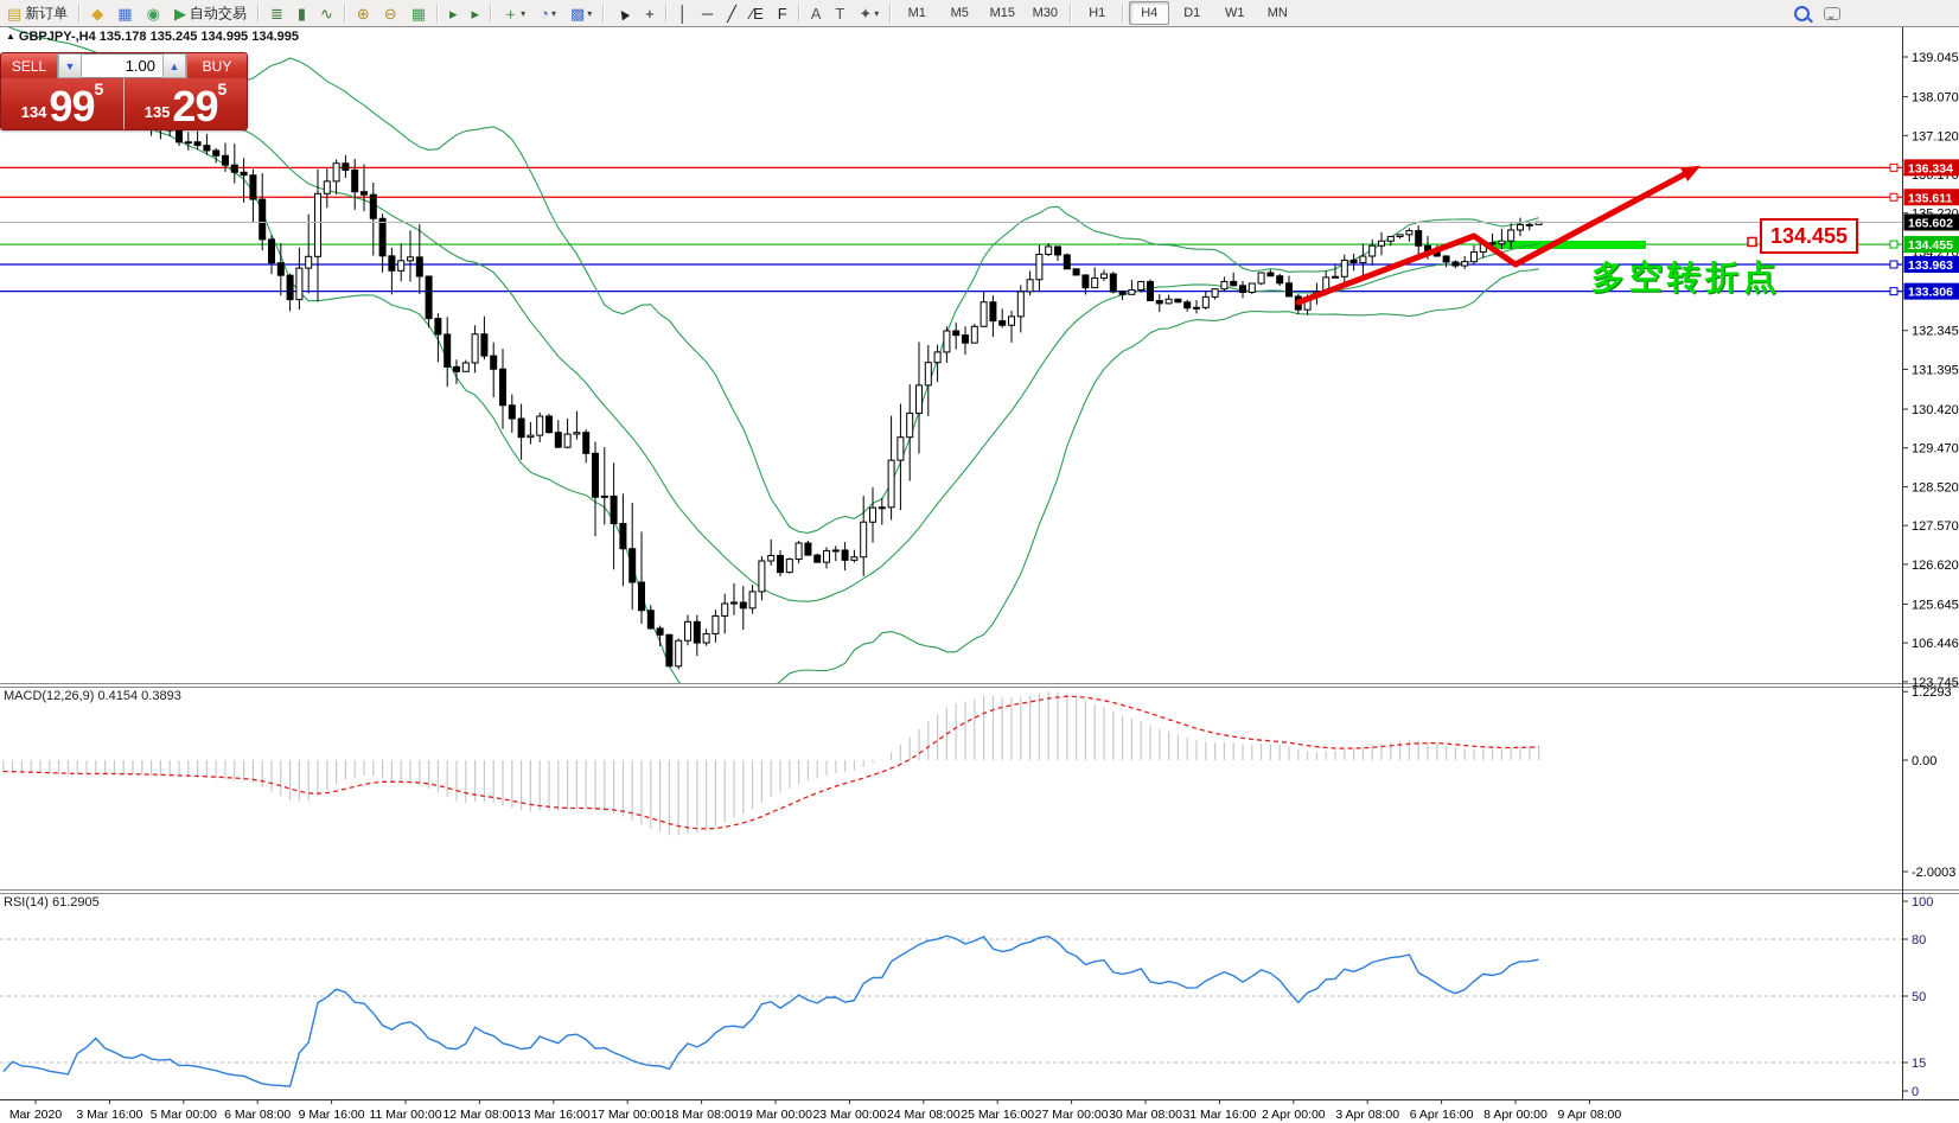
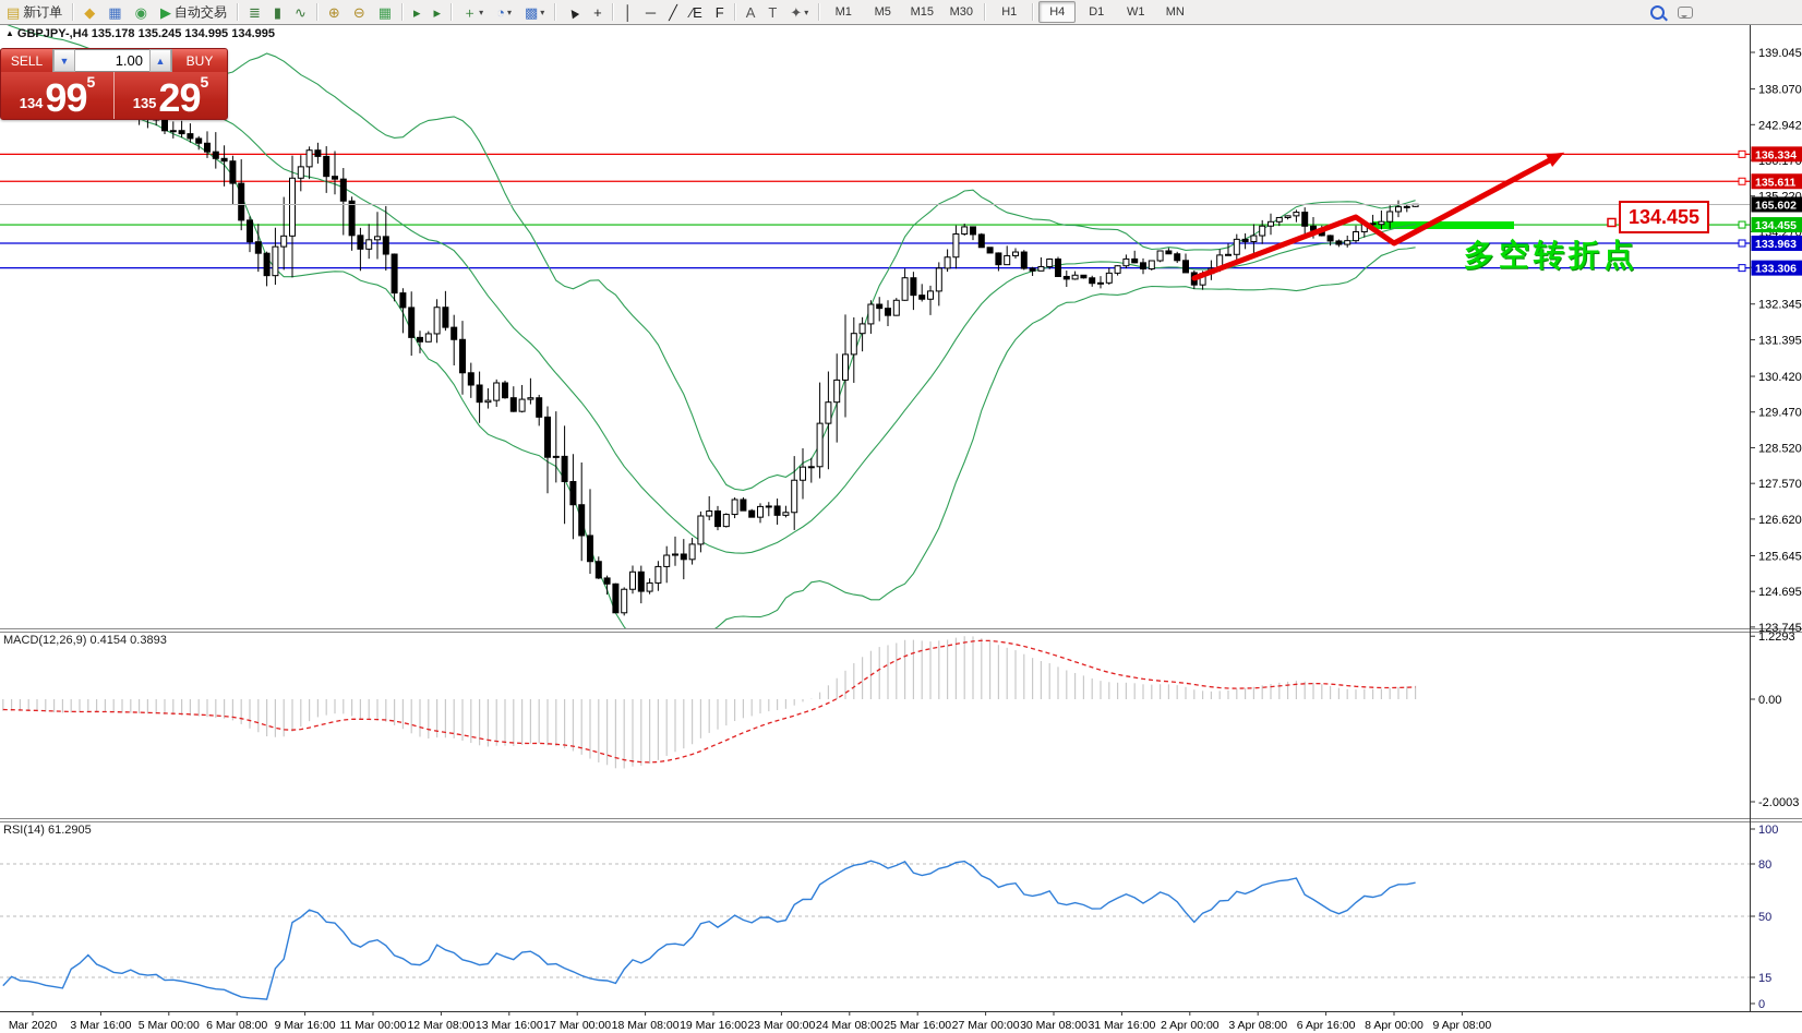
  139.045
  138.070
- 137.120
+ 242.942
  134.270
  132.345
  131.395
  130.420
  129.470
  128.520
  127.570
  126.620
  125.645
- 106.446
+ 124.695
  123.745
  136.334
  135.611
  134.455
  133.963
  133.306
  165.602
  1.2293
  0.00
  -2.0003
  100
  80
  50
  15
  0
  Mar 2020
  3 Mar 16:00
  5 Mar 00:00
  6 Mar 08:00
  9 Mar 16:00
  11 Mar 00:00
  12 Mar 08:00
  13 Mar 16:00
  17 Mar 00:00
  18 Mar 08:00
- 19 Mar 00:00
+ 19 Mar 16:00
  23 Mar 00:00
  24 Mar 08:00
  25 Mar 16:00
  27 Mar 00:00
  30 Mar 08:00
  31 Mar 16:00
  2 Apr 00:00
  3 Apr 08:00
  6 Apr 16:00
  8 Apr 00:00
  9 Apr 08:00
  ▤
  新订单
  ◆
  ▦
  ◉
  ▶
  自动交易
  ≣
  ▮
  ∿
  ⊕
  ⊖
  ▦
  ▸
  ▸
  ＋
  ▾
  ◔
  ▾
  ▩
  ▾
  +
  │
  ─
  ╱
  ⁄E
  F
  A
  T
  ✦
  ▾
  M1
  M5
  M15
  M30
  H1
  H4
  D1
  W1
  MN
  ▲ GBPJPY-,H4 135.178 135.245 134.995 134.995
  SELL
  ▼
  1.00
  ▲
  BUY
  134
  99
  5
  135
  29
  5
  MACD(12,26,9) 0.4154 0.3893
  RSI(14) 61.2905
  134.455
  多空转折点
